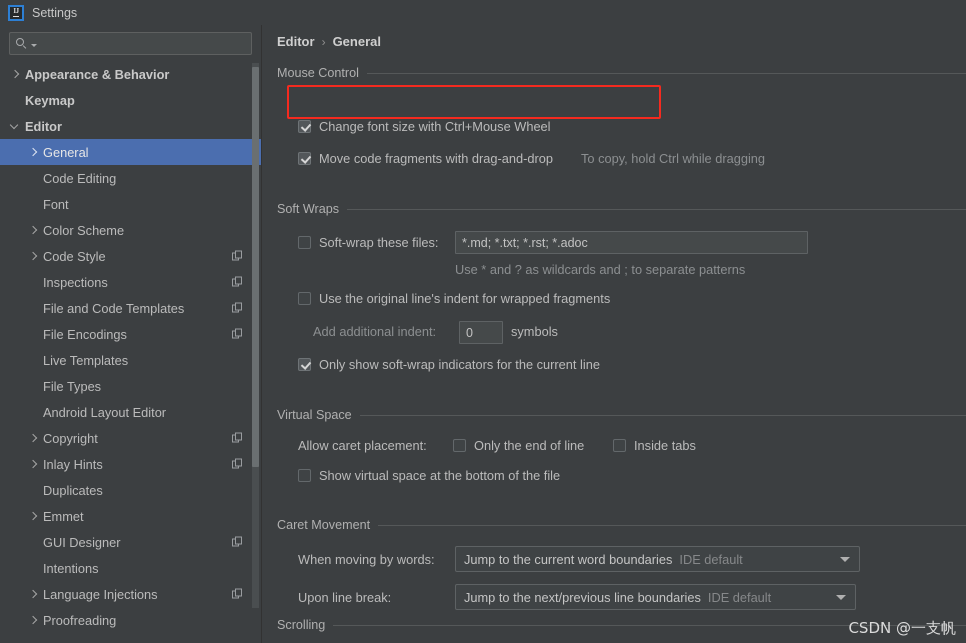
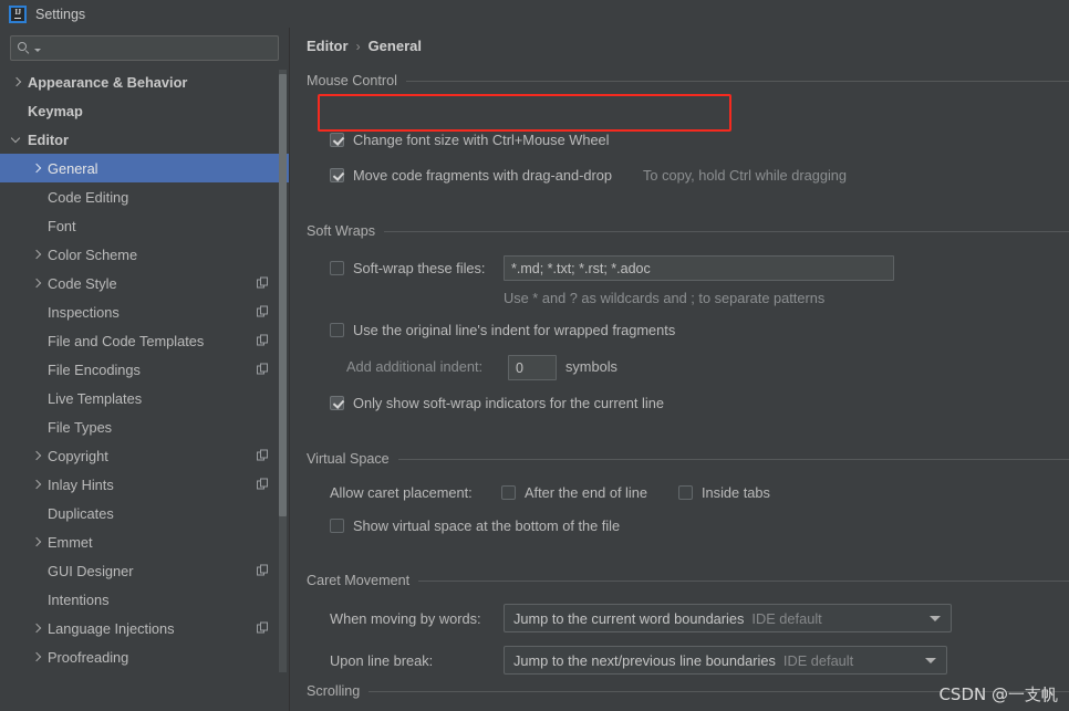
  IJ
  Settings
  Appearance & Behavior
  Keymap
  Editor
  General
  Code Editing
  Font
  Color Scheme
  Code Style
  Inspections
  File and Code Templates
  File Encodings
  Live Templates
  File Types
- Android Layout Editor
  Copyright
  Inlay Hints
  Duplicates
  Emmet
  GUI Designer
  Intentions
  Language Injections
  Proofreading
  Editor
  ›
  General
  Mouse Control
  Change font size with Ctrl+Mouse Wheel
  Move code fragments with drag-and-drop
  To copy, hold Ctrl while dragging
  Soft Wraps
  Soft-wrap these files:
  *.md; *.txt; *.rst; *.adoc
  Use * and ? as wildcards and ; to separate patterns
  Use the original line's indent for wrapped fragments
  Add additional indent:
  0
  symbols
  Only show soft-wrap indicators for the current line
  Virtual Space
  Allow caret placement:
- Only the end of line
+ After the end of line
  Inside tabs
  Show virtual space at the bottom of the file
  Caret Movement
  When moving by words:
  Jump to the current word boundaries
  IDE default
  Upon line break:
  Jump to the next/previous line boundaries
  IDE default
  Scrolling
  CSDN @一支帆
